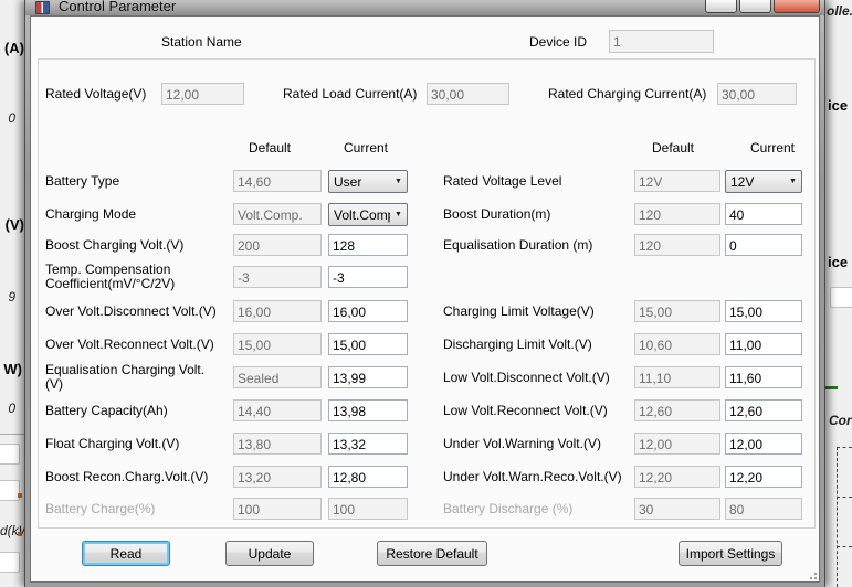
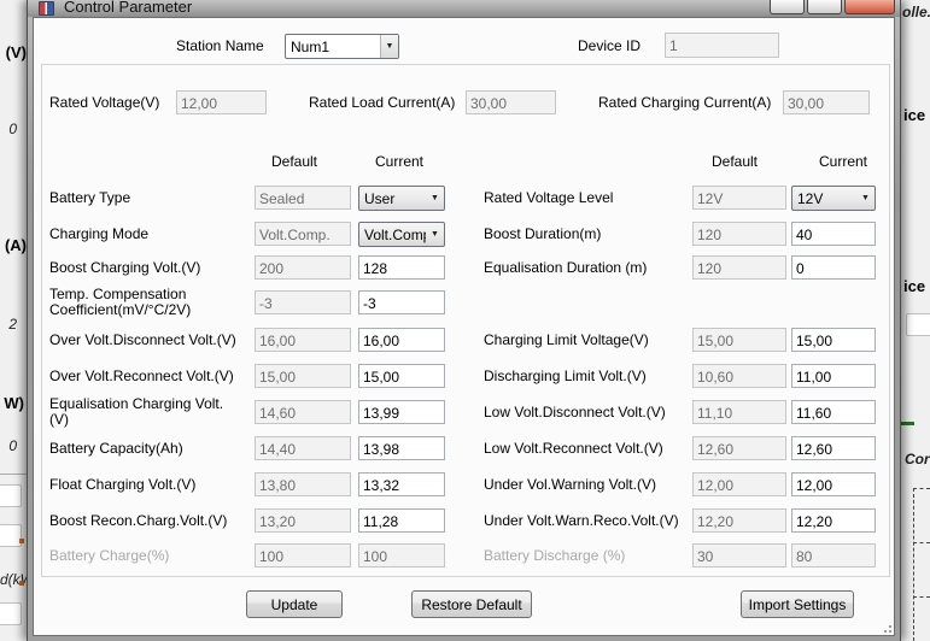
- (A)
+ (V)
  0
- (V)
+ (A)
- 9
+ 2
  W)
  0
  d(k
  olle.
  ice
  ice
  Cor
  Control Parameter
  Station Name
+ Num1
  Device ID
  1
  Rated Voltage(V)
  12,00
  Rated Load Current(A)
  30,00
  Rated Charging Current(A)
  30,00
  Default
  Current
  Default
  Current
  Battery Type
- 14,60
+ Sealed
  User
  Charging Mode
  Volt.Comp.
  Volt.Com
  Boost Charging Volt.(V)
  200
  128
  Temp. Compensation Coefficient(mV/°C/2V)
  -3
  -3
  Over Volt.Disconnect Volt.(V)
  16,00
  16,00
  Over Volt.Reconnect Volt.(V)
  15,00
  15,00
  Equalisation Charging Volt. (V)
- Sealed
+ 14,60
  13,99
  Battery Capacity(Ah)
  14,40
  13,98
  Float Charging Volt.(V)
  13,80
  13,32
  Boost Recon.Charg.Volt.(V)
  13,20
- 12,80
+ 11,28
  Battery Charge(%)
  100
  100
  Rated Voltage Level
  12V
  12V
  Boost Duration(m)
  120
  40
  Equalisation Duration (m)
  120
  0
  Charging Limit Voltage(V)
  15,00
  15,00
  Discharging Limit Volt.(V)
  10,60
  11,00
  Low Volt.Disconnect Volt.(V)
  11,10
  11,60
  Low Volt.Reconnect Volt.(V)
  12,60
  12,60
  Under Vol.Warning Volt.(V)
  12,00
  12,00
  Under Volt.Warn.Reco.Volt.(V)
  12,20
  12,20
  Battery Discharge (%)
  30
  80
- Read
  Update
  Restore Default
  Import Settings
